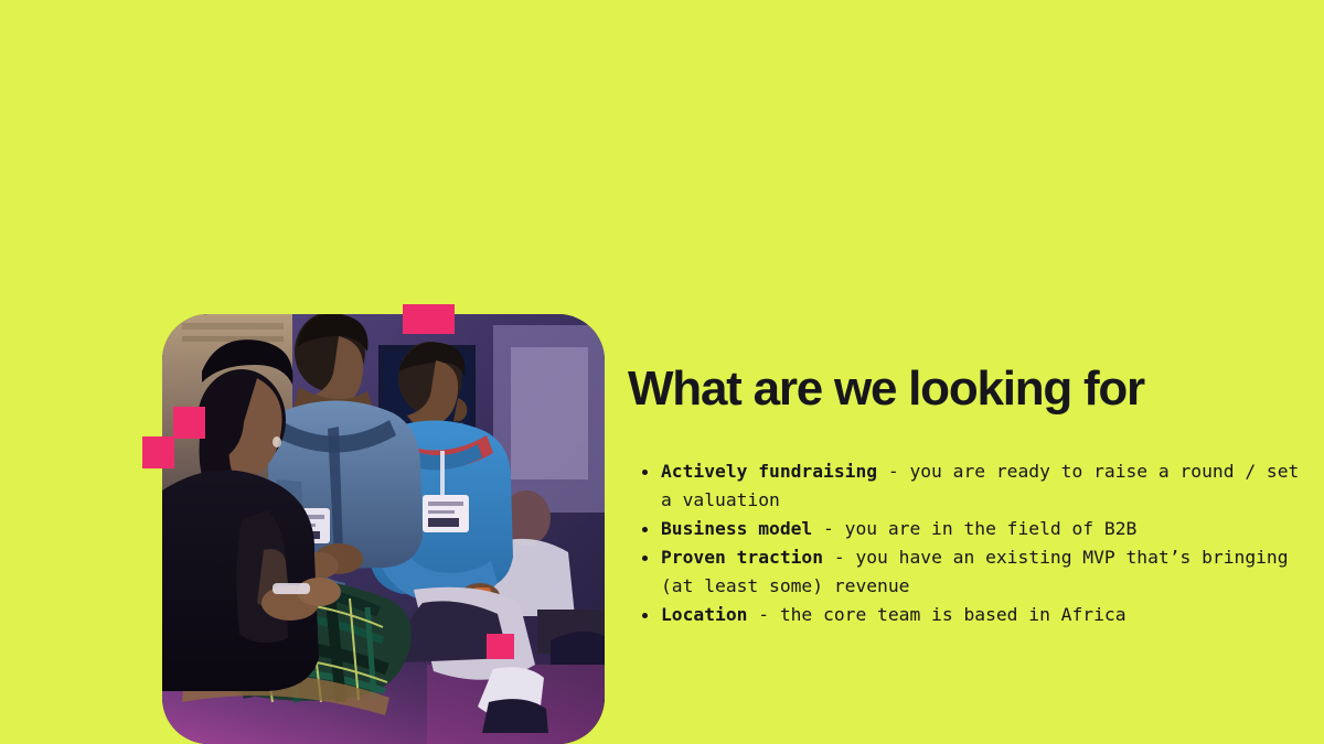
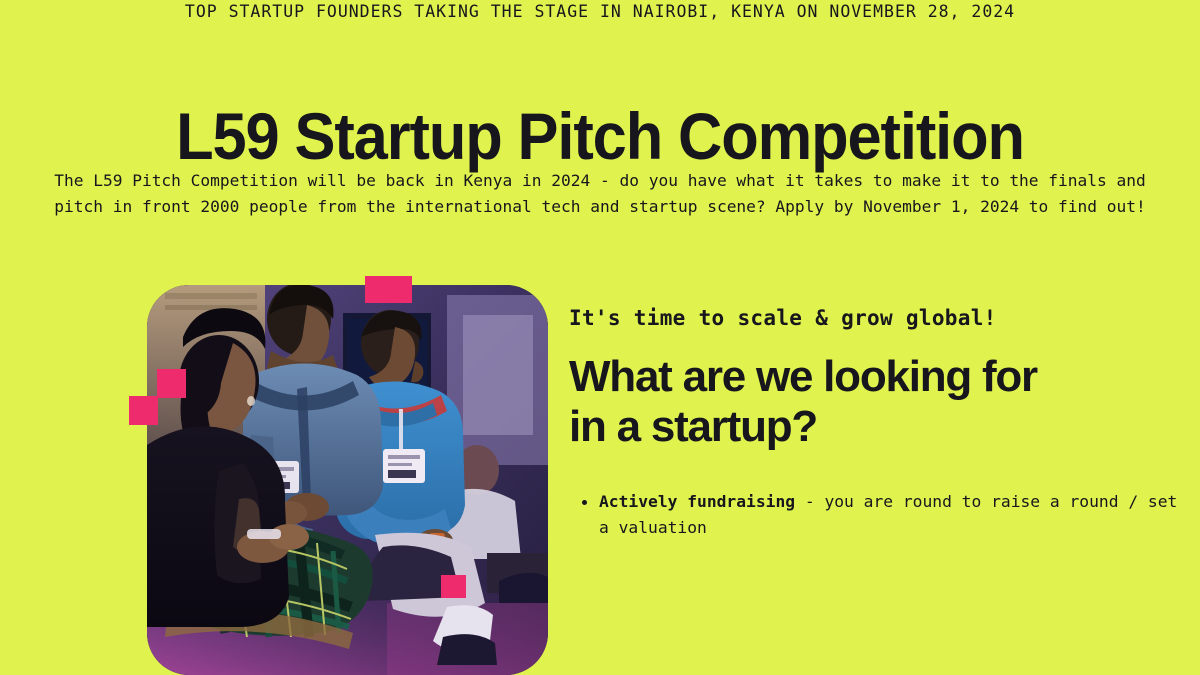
+ TOP STARTUP FOUNDERS TAKING THE STAGE IN NAIROBI, KENYA ON NOVEMBER 28, 2024
+ L59 Startup Pitch Competition
+ The L59 Pitch Competition will be back in Kenya in 2024 - do you have what it takes to make it to the finals and pitch in front 2000 people from the international tech and startup scene? Apply by November 1, 2024 to find out!
+ It's time to scale & grow global!
  What are we looking for
+ in a startup?
- Actively fundraising - you are ready to raise a round / set a valuation
+ Actively fundraising - you are round to raise a round / set a valuation
- Business model - you are in the field of B2B
- Proven traction - you have an existing MVP that’s bringing (at least some) revenue
- Location - the core team is based in Africa
